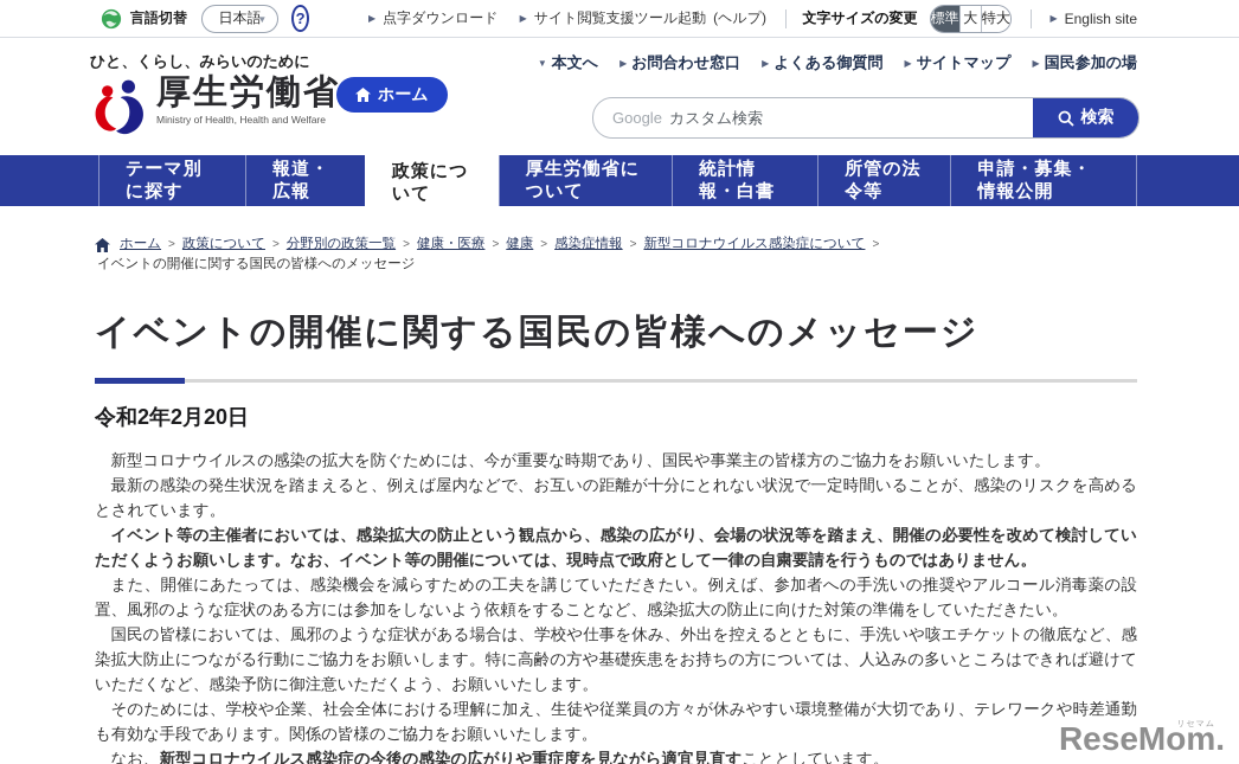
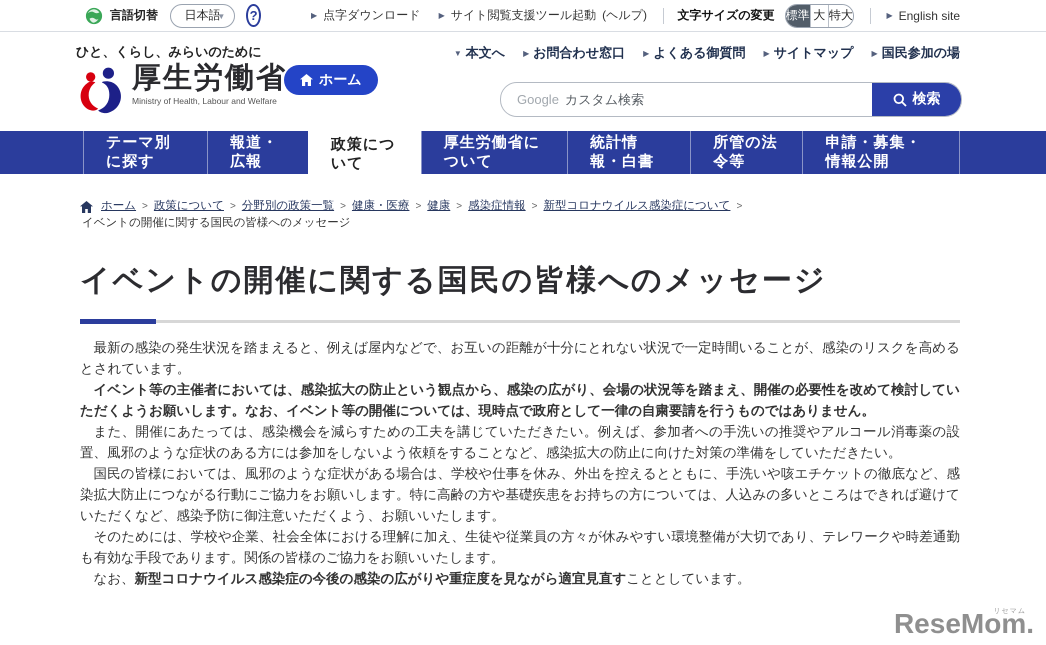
  言語切替
  日本語
  ▼
  ?
  ▶
  点字ダウンロード
  ▶
  サイト閲覧支援ツール起動
  (ヘルプ)
  文字サイズの変更
  標準
  大
  特大
  ▶
  English site
  ひと、くらし、みらいのために
  厚生労働省
- Ministry of Health, Health and Welfare
+ Ministry of Health, Labour and Welfare
  ホーム
  ▼
  本文へ
  ▶
  お問合わせ窓口
  ▶
  よくある御質問
  ▶
  サイトマップ
  ▶
  国民参加の場
  Google
  カスタム検索
  検索
  テーマ別に探す
  報道・広報
  政策について
  厚生労働省について
  統計情報・白書
  所管の法令等
  申請・募集・情報公開
  ホーム
  >
  政策について
  >
  分野別の政策一覧
  >
  健康・医療
  >
  健康
  >
  感染症情報
  >
  新型コロナウイルス感染症について
  >
  イベントの開催に関する国民の皆様へのメッセージ
  イベントの開催に関する国民の皆様へのメッセージ
- 令和2年2月20日
- 新型コロナウイルスの感染の拡大を防ぐためには、今が重要な時期であり、国民や事業主の皆様方のご協力をお願いいたします。
  最新の感染の発生状況を踏まえると、例えば屋内などで、お互いの距離が十分にとれない状況で一定時間いることが、感染のリスクを高めるとされています。
  イベント等の主催者においては、感染拡大の防止という観点から、感染の広がり、会場の状況等を踏まえ、開催の必要性を改めて検討していただくようお願いします。なお、イベント等の開催については、現時点で政府として一律の自粛要請を行うものではありません。
  また、開催にあたっては、感染機会を減らすための工夫を講じていただきたい。例えば、参加者への手洗いの推奨やアルコール消毒薬の設置、風邪のような症状のある方には参加をしないよう依頼をすることなど、感染拡大の防止に向けた対策の準備をしていただきたい。
  国民の皆様においては、風邪のような症状がある場合は、学校や仕事を休み、外出を控えるとともに、手洗いや咳エチケットの徹底など、感染拡大防止につながる行動にご協力をお願いします。特に高齢の方や基礎疾患をお持ちの方については、人込みの多いところはできれば避けていただくなど、感染予防に御注意いただくよう、お願いいたします。
  そのためには、学校や企業、社会全体における理解に加え、生徒や従業員の方々が休みやすい環境整備が大切であり、テレワークや時差通勤も有効な手段であります。関係の皆様のご協力をお願いいたします。
  なお、新型コロナウイルス感染症の今後の感染の広がりや重症度を見ながら適宜見直すこととしています。
  ReseMom.
